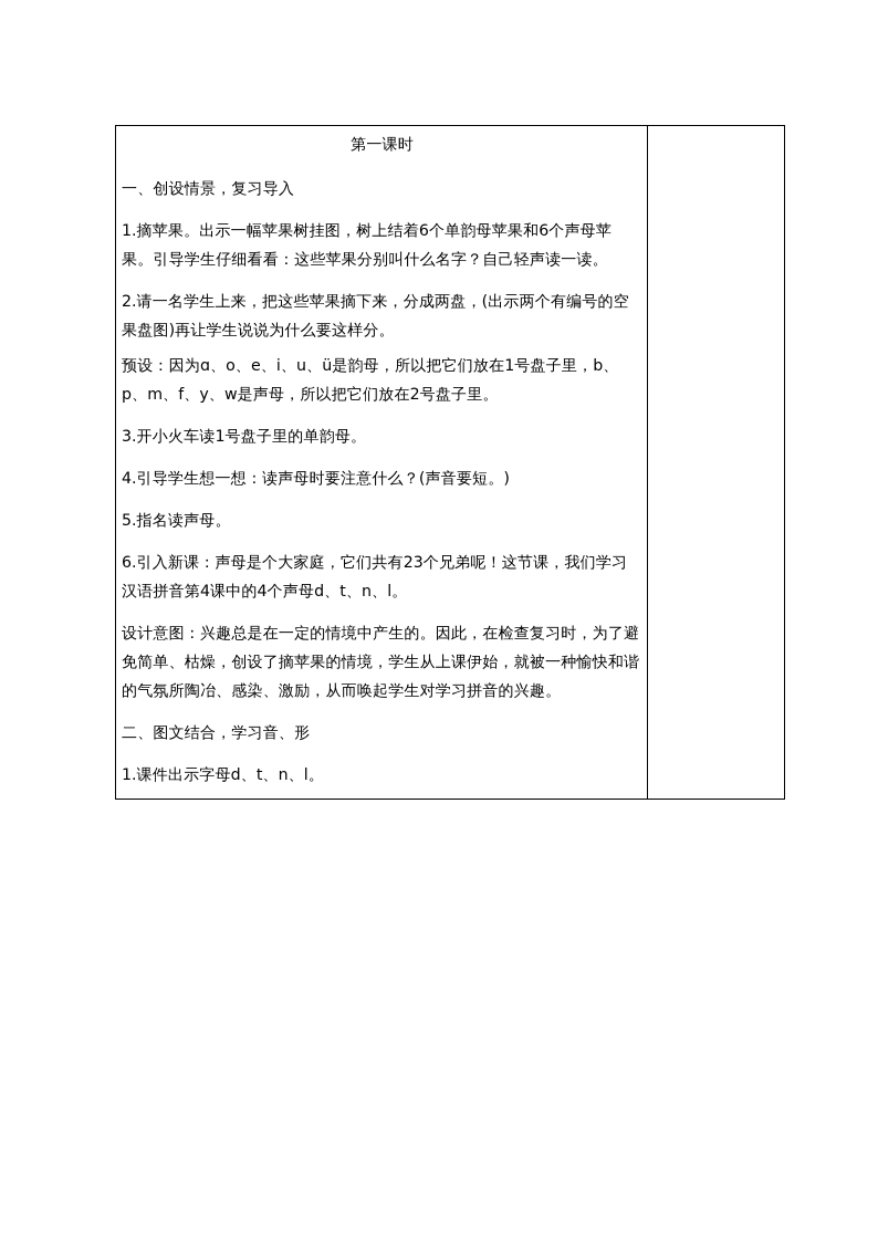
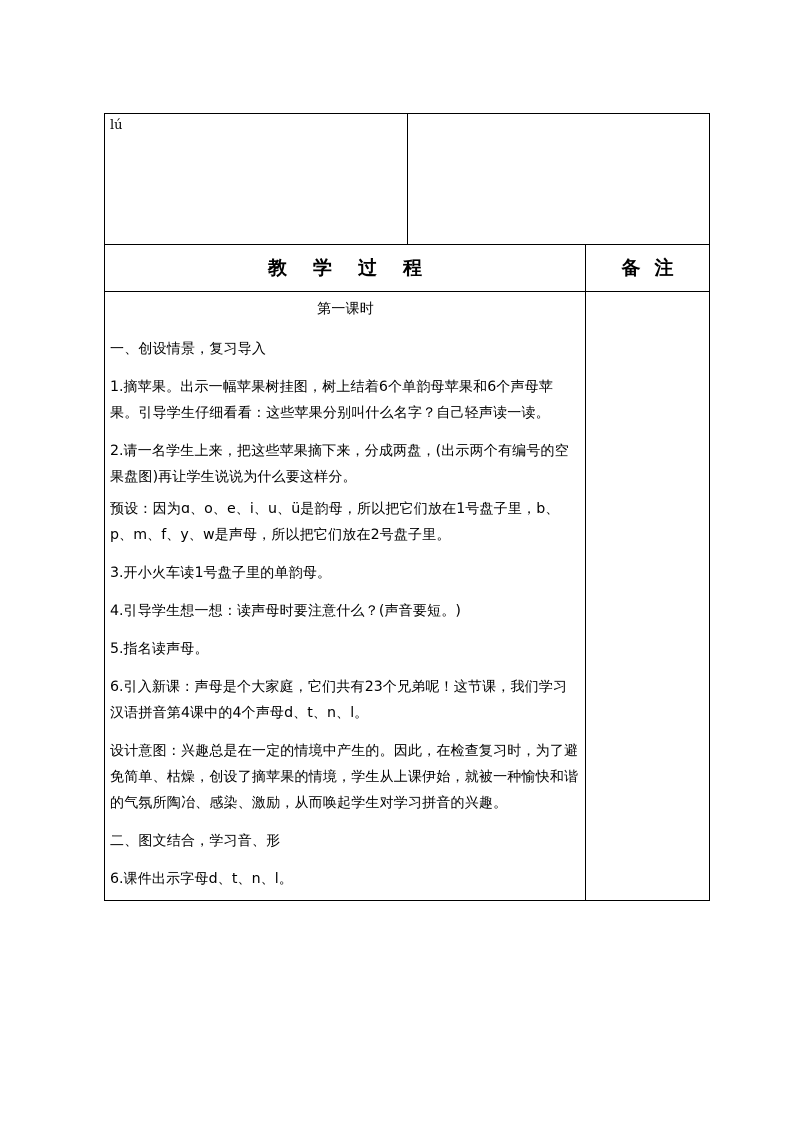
+ lú
+ 教学过程	备注
- 第一课时 一、创设情景，复习导入 1.摘苹果。出示一幅苹果树挂图，树上结着6个单韵母苹果和6个声母苹果。引导学生仔细看看：这些苹果分别叫什么名字？自己轻声读一读。 2.请一名学生上来，把这些苹果摘下来，分成两盘，(出示两个有编号的空果盘图)再让学生说说为什么要这样分。 预设：因为ɑ、o、e、i、u、ü是韵母，所以把它们放在1号盘子里，b、p、m、f、y、w是声母，所以把它们放在2号盘子里。 3.开小火车读1号盘子里的单韵母。 4.引导学生想一想：读声母时要注意什么？(声音要短。) 5.指名读声母。 6.引入新课：声母是个大家庭，它们共有23个兄弟呢！这节课，我们学习汉语拼音第4课中的4个声母d、t、n、l。 设计意图：兴趣总是在一定的情境中产生的。因此，在检查复习时，为了避免简单、枯燥，创设了摘苹果的情境，学生从上课伊始，就被一种愉快和谐的气氛所陶冶、感染、激励，从而唤起学生对学习拼音的兴趣。 二、图文结合，学习音、形 1.课件出示字母d、t、n、l。
+ 第一课时 一、创设情景，复习导入 1.摘苹果。出示一幅苹果树挂图，树上结着6个单韵母苹果和6个声母苹果。引导学生仔细看看：这些苹果分别叫什么名字？自己轻声读一读。 2.请一名学生上来，把这些苹果摘下来，分成两盘，(出示两个有编号的空果盘图)再让学生说说为什么要这样分。 预设：因为ɑ、o、e、i、u、ü是韵母，所以把它们放在1号盘子里，b、p、m、f、y、w是声母，所以把它们放在2号盘子里。 3.开小火车读1号盘子里的单韵母。 4.引导学生想一想：读声母时要注意什么？(声音要短。) 5.指名读声母。 6.引入新课：声母是个大家庭，它们共有23个兄弟呢！这节课，我们学习汉语拼音第4课中的4个声母d、t、n、l。 设计意图：兴趣总是在一定的情境中产生的。因此，在检查复习时，为了避免简单、枯燥，创设了摘苹果的情境，学生从上课伊始，就被一种愉快和谐的气氛所陶冶、感染、激励，从而唤起学生对学习拼音的兴趣。 二、图文结合，学习音、形 6.课件出示字母d、t、n、l。
